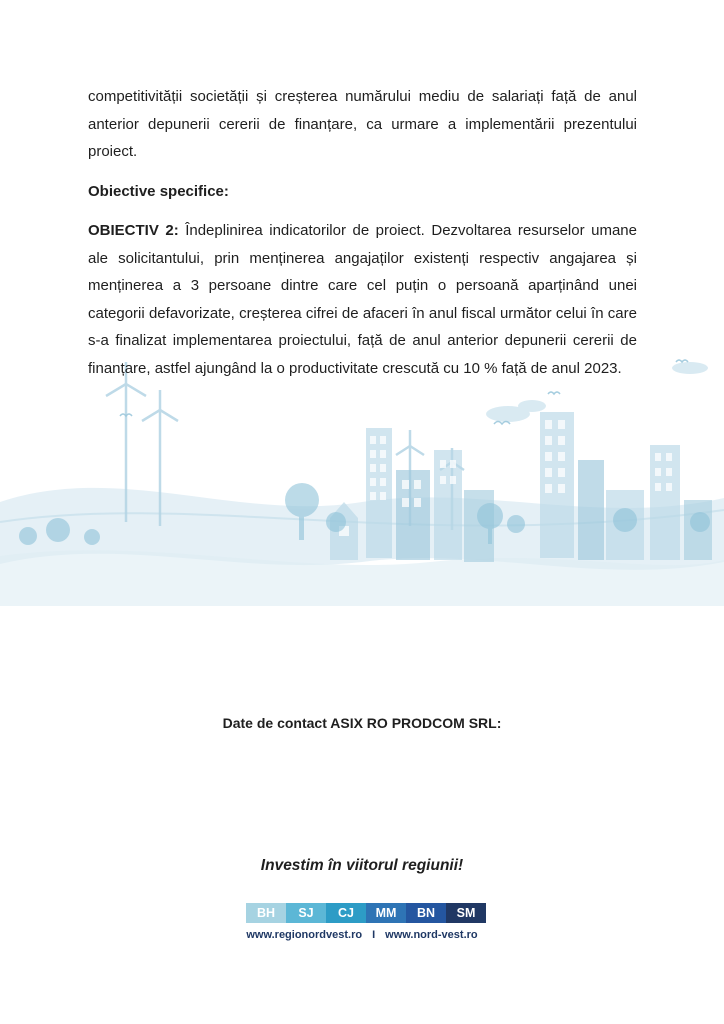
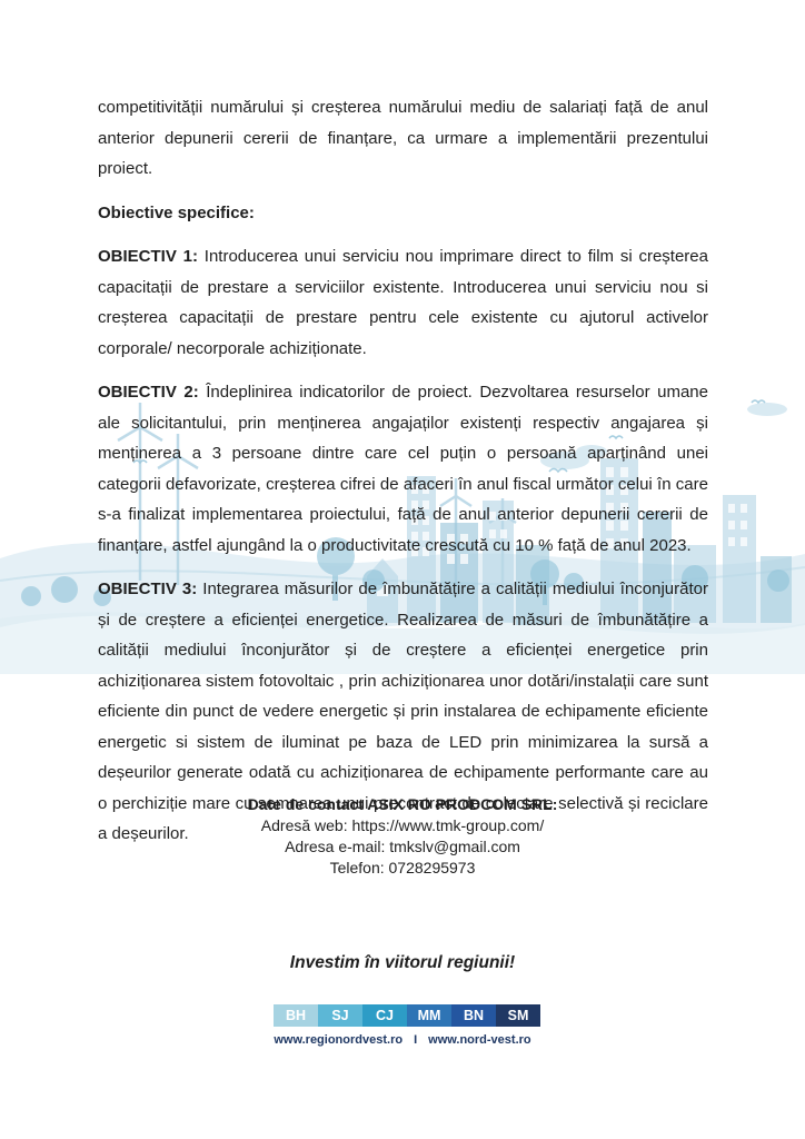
- competitivității societății și creșterea numărului mediu de salariați față de anul anterior depunerii cererii de finanțare, ca urmare a implementării prezentului proiect.
+ competitivității numărului și creșterea numărului mediu de salariați față de anul anterior depunerii cererii de finanțare, ca urmare a implementării prezentului proiect.
  Obiective specifice:
+ OBIECTIV 1: Introducerea unui serviciu nou imprimare direct to film si creșterea capacitații de prestare a serviciilor existente. Introducerea unui serviciu nou si creșterea capacitații de prestare pentru cele existente cu ajutorul activelor corporale/ necorporale achiziționate.
  OBIECTIV 2: Îndeplinirea indicatorilor de proiect. Dezvoltarea resurselor umane ale solicitantului, prin menținerea angajaților existenți respectiv angajarea și menținerea a 3 persoane dintre care cel puțin o persoană aparținând unei categorii defavorizate, creșterea cifrei de afaceri în anul fiscal următor celui în care s-a finalizat implementarea proiectului, față de anul anterior depunerii cererii de finanțare, astfel ajungând la o productivitate crescută cu 10 % față de anul 2023.
+ OBIECTIV 3: Integrarea măsurilor de îmbunătățire a calității mediului înconjurător și de creștere a eficienței energetice. Realizarea de măsuri de îmbunătățire a calității mediului înconjurător și de creștere a eficienței energetice prin achiziționarea sistem fotovoltaic , prin achiziționarea unor dotări/instalații care sunt eficiente din punct de vedere energetic și prin instalarea de echipamente eficiente energetic si sistem de iluminat pe baza de LED prin minimizarea la sursă a deșeurilor generate odată cu achiziționarea de echipamente performante care au o perchiziție mare cu semnarea unui precontract de colectare selectivă și reciclare a deșeurilor.
  Date de contact ASIX RO PRODCOM SRL:
+ Adresă web: https://www.tmk-group.com/
+ Adresa e-mail: tmkslv@gmail.com
+ Telefon: 0728295973
  Investim în viitorul regiunii!
  BH
  SJ
  CJ
  MM
  BN
  SM
  www.regionordvest.ro I www.nord-vest.ro
